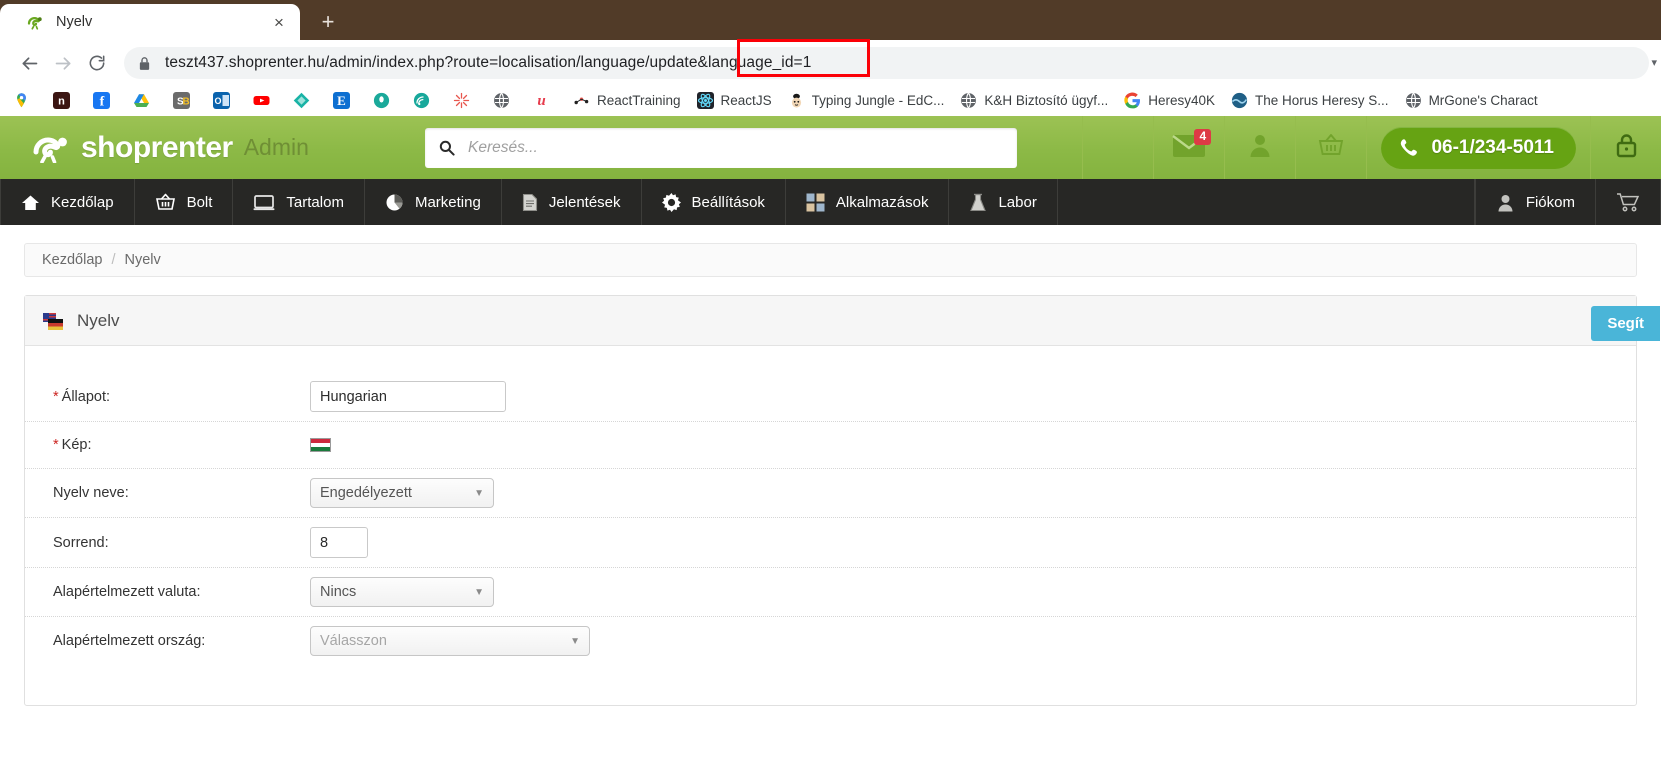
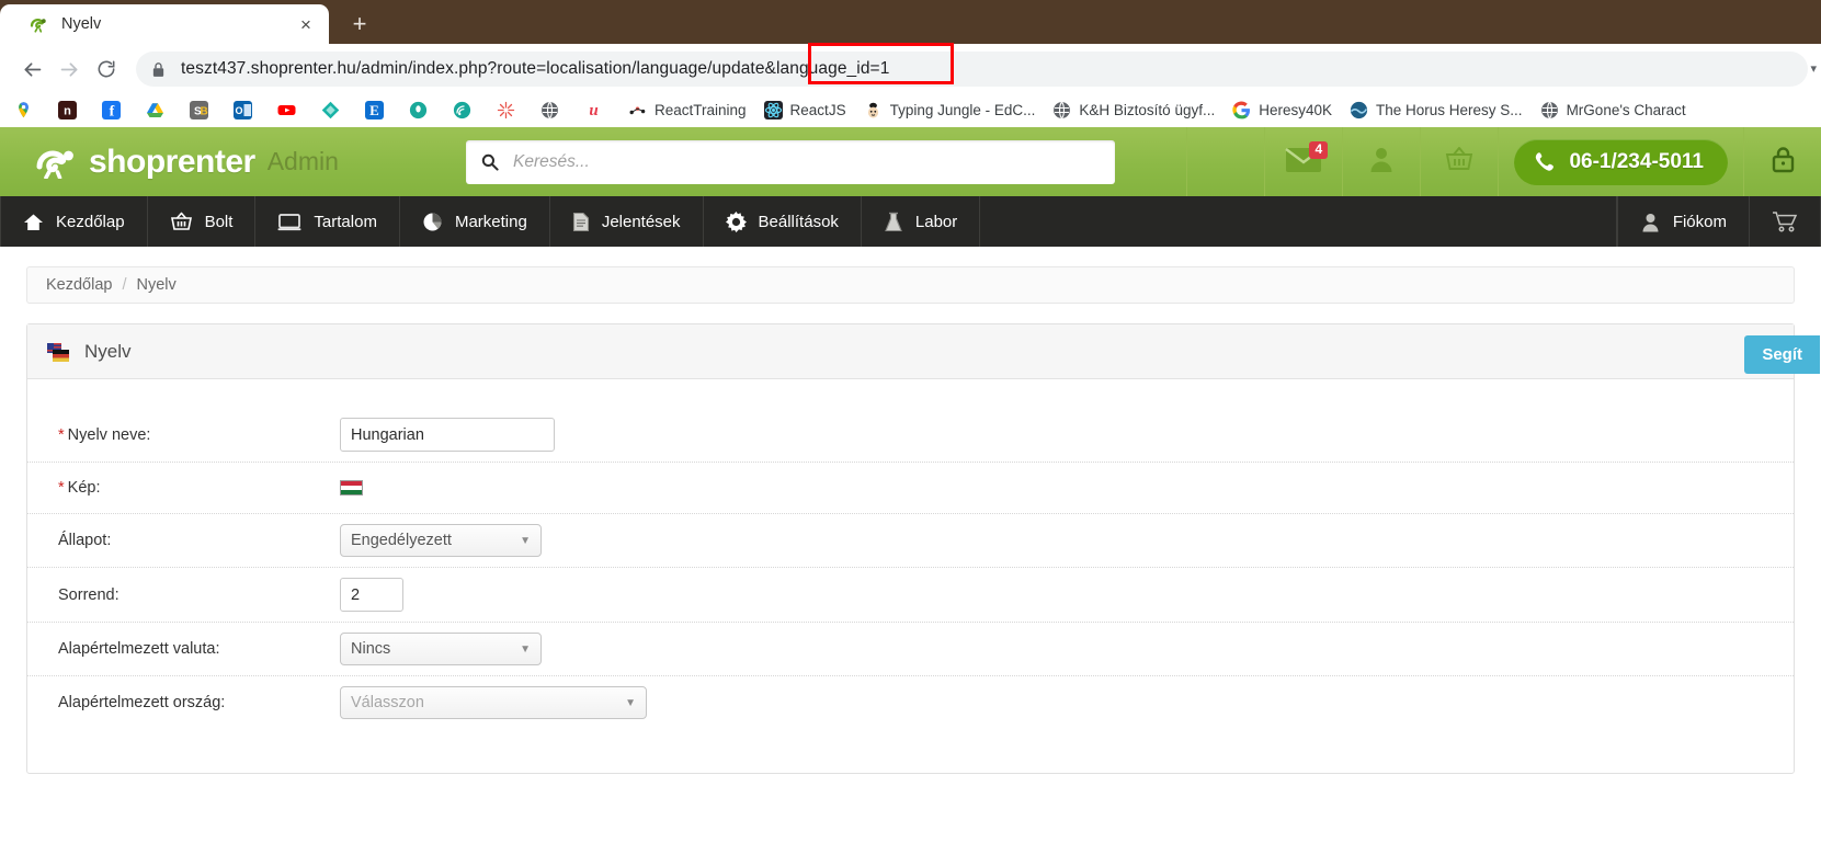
  Nyelv
  ×
  +
  teszt437.shoprenter.hu/admin/index.php?route=localisation/language/update&language_id=1
  ▾
  n
  f
  S
  B
  O
  E
  u
  ReactTraining
  ReactJS
  Typing Jungle - EdC...
  K&H Biztosító ügyf...
  Heresy40K
  The Horus Heresy S...
  MrGone's Charact
  shoprenter
  Admin
  Keresés...
  4
  06-1/234-5011
  Kezdőlap
  Bolt
  Tartalom
  Marketing
  Jelentések
  Beállítások
- Alkalmazások
  Labor
  Fiókom
  Kezdőlap
  /
  Nyelv
  Nyelv
  Segít
- * Állapot:
+ * Nyelv neve:
  Hungarian
  * Kép:
- Nyelv neve:
+ Állapot:
  Engedélyezett
  ▼
  Sorrend:
- 8
+ 2
  Alapértelmezett valuta:
  Nincs
  ▼
  Alapértelmezett ország:
  Válasszon
  ▼
